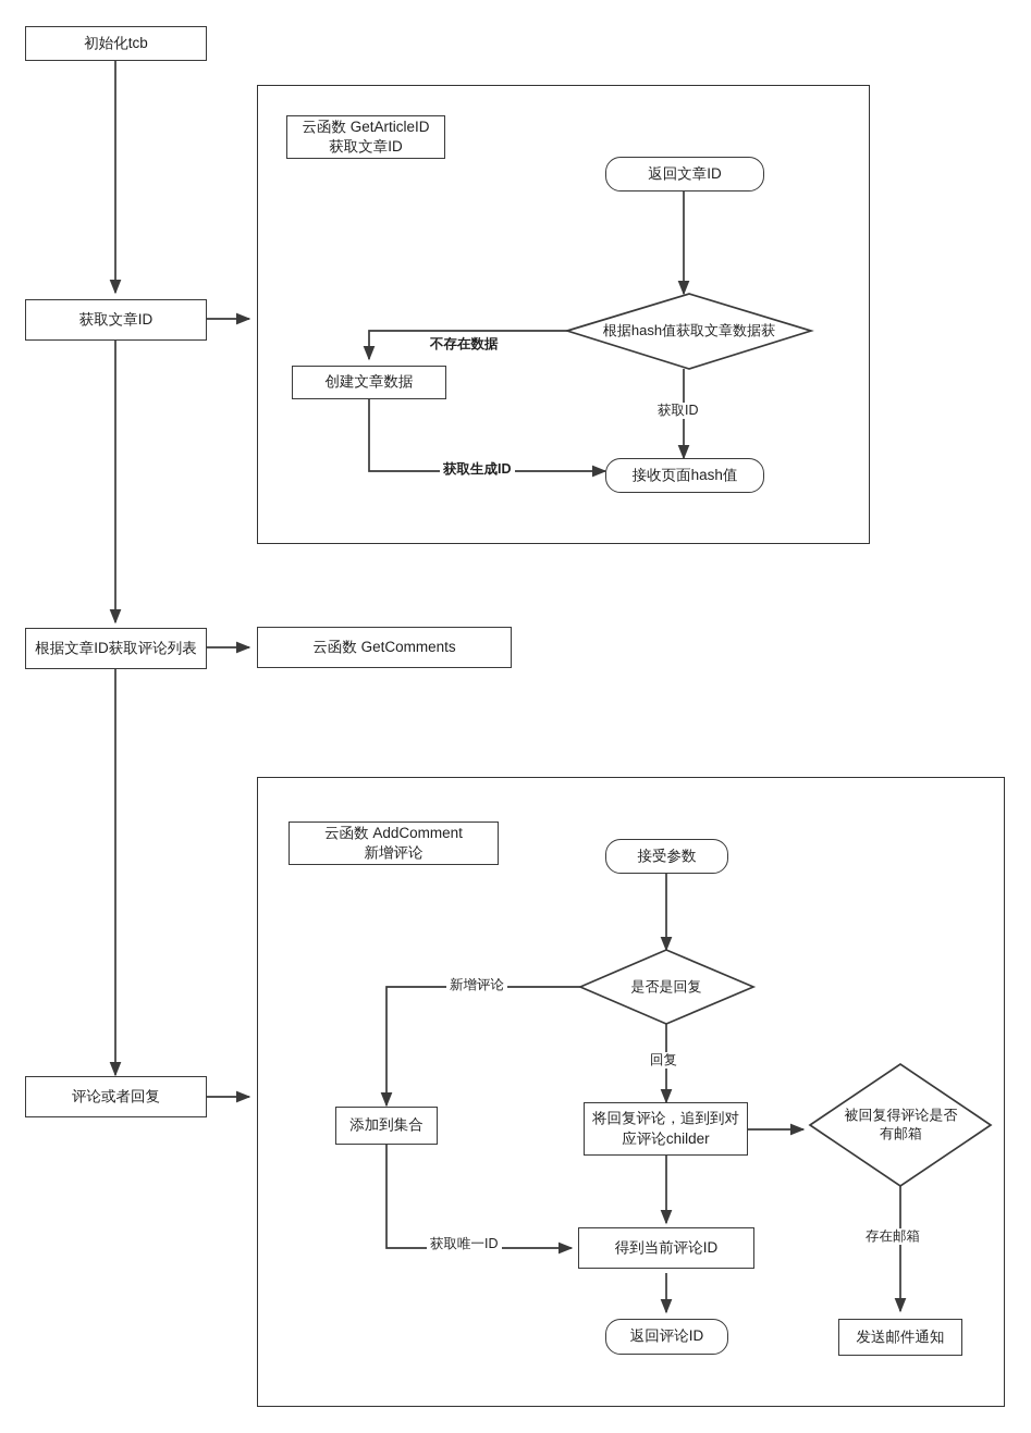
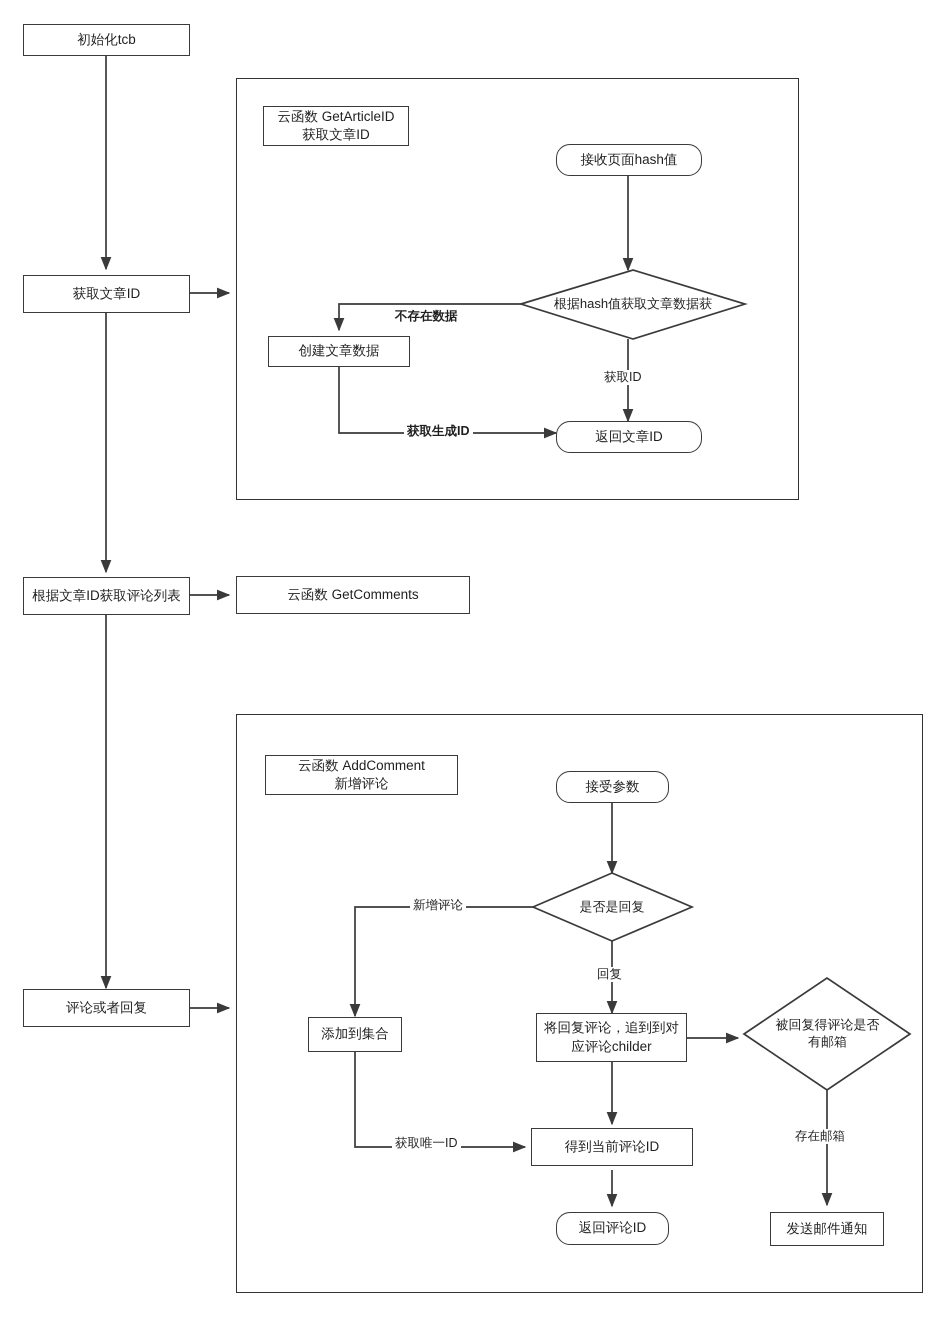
  初始化tcb
  获取文章ID
  根据文章ID获取评论列表
  评论或者回复
  云函数 GetArticleID
  获取文章ID
- 返回文章ID
+ 接收页面hash值
  根据hash值获取文章数据获
  创建文章数据
- 接收页面hash值
+ 返回文章ID
  不存在数据
  获取ID
  获取生成ID
  云函数 GetComments
  云函数 AddComment
  新增评论
  接受参数
  是否是回复
  添加到集合
  将回复评论，追到到对
  应评论childer
  被回复得评论是否
  有邮箱
  得到当前评论ID
  返回评论ID
  发送邮件通知
  新增评论
  回复
  获取唯一ID
  存在邮箱
